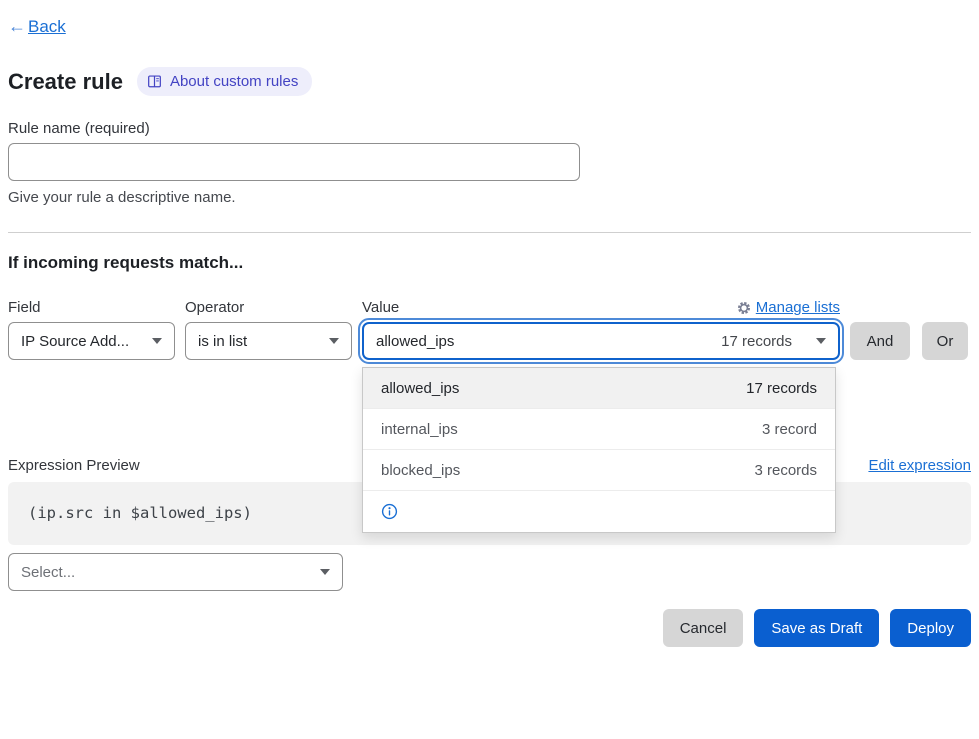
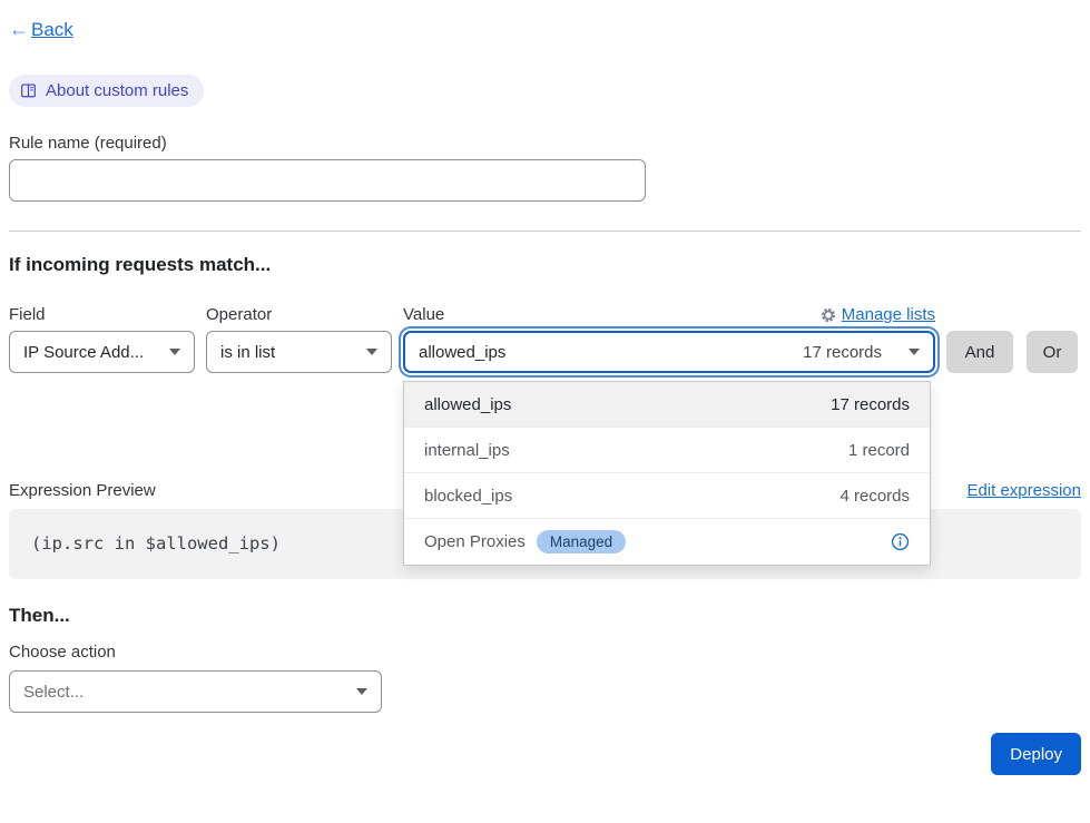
  ←
  Back
- Create rule
  About custom rules
  Rule name (required)
- Give your rule a descriptive name.
  If incoming requests match...
  Field
  Operator
  Value
  Manage lists
  IP Source Add...
  is in list
  allowed_ips
  17 records
  allowed_ips
  17 records
  internal_ips
- 3 record
+ 1 record
  blocked_ips
- 3 records
+ 4 records
+ Open Proxies
+ Managed
  And
  Or
  Expression Preview
  Edit expression
  (ip.src in $allowed_ips)
+ Then...
+ Choose action
  Select...
- Cancel
- Save as Draft
  Deploy
